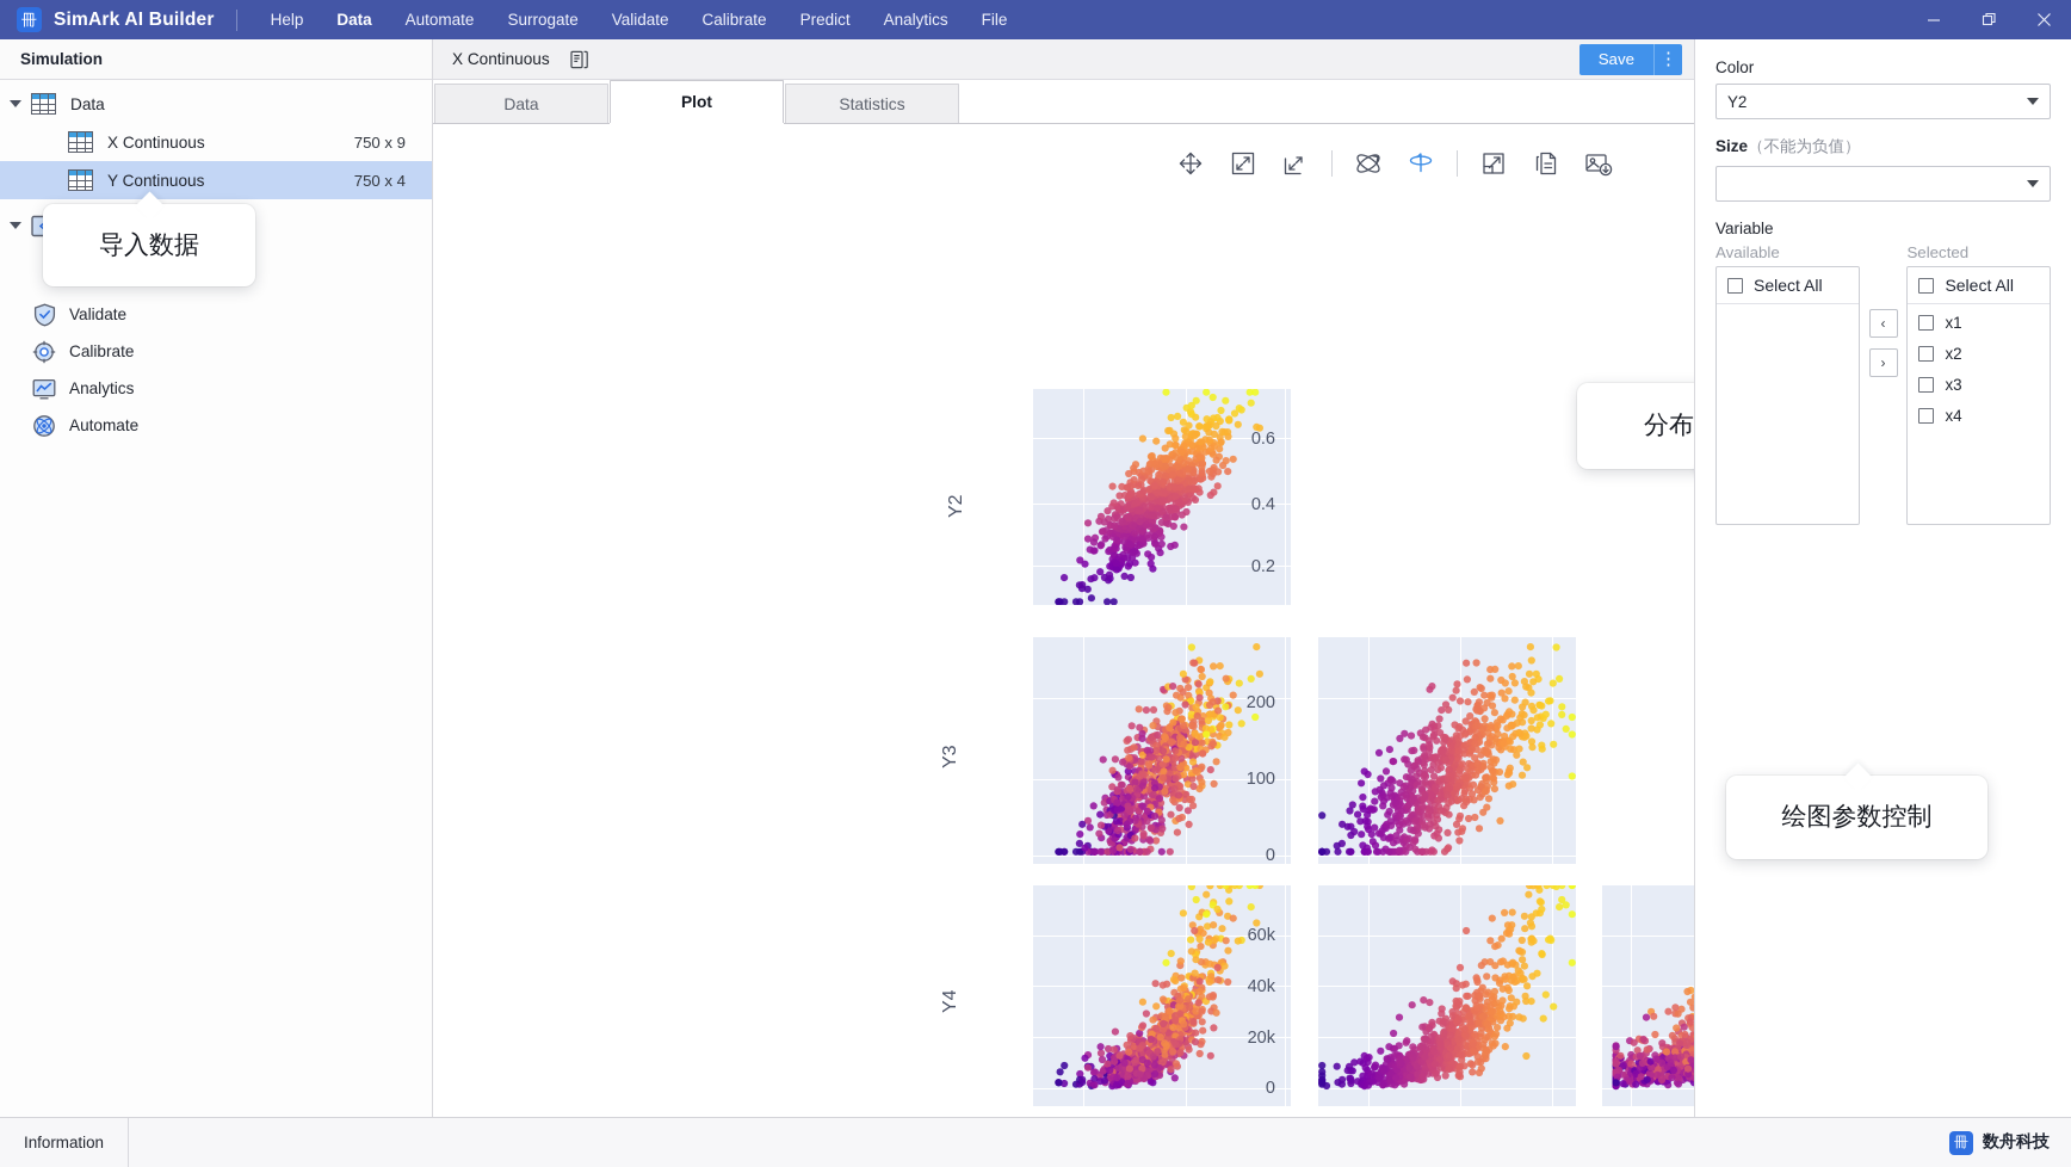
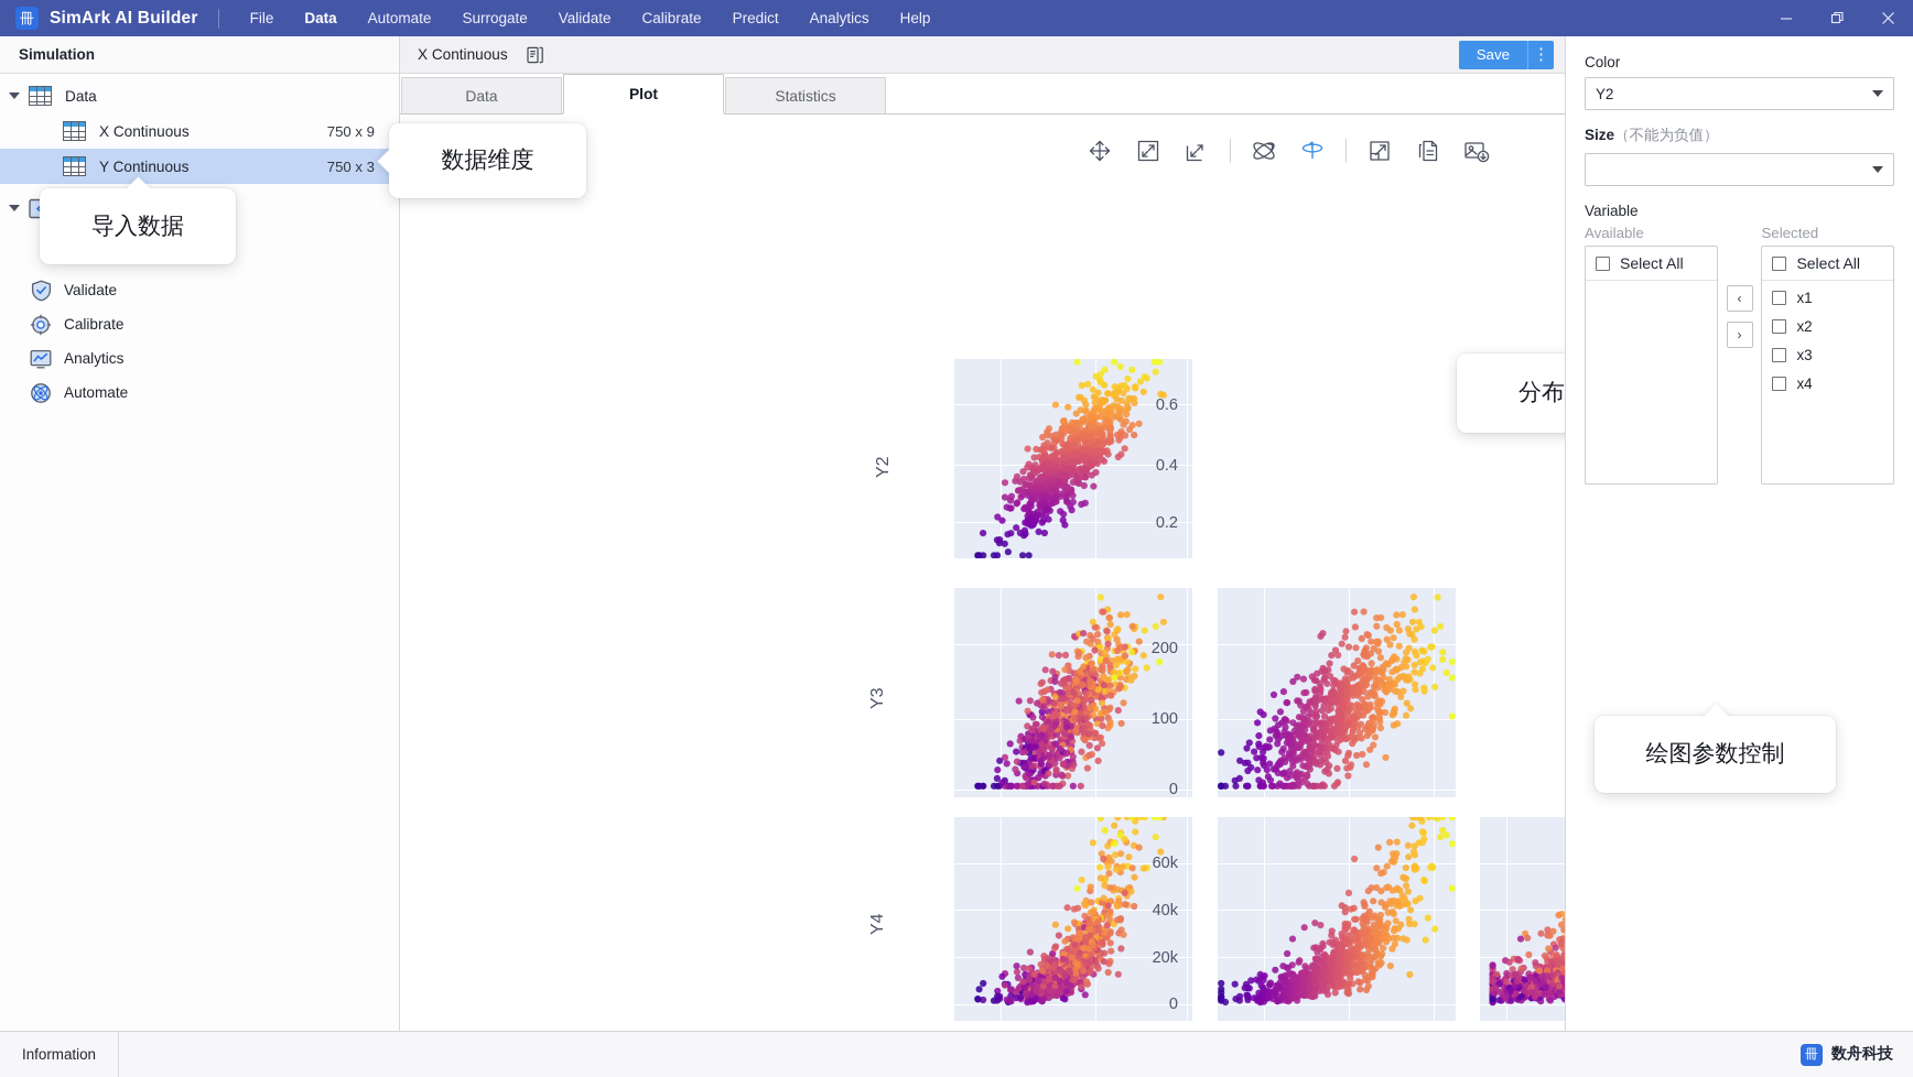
  冊
  SimArk AI Builder
- Help
+ File
  Data
  Automate
  Surrogate
  Validate
  Calibrate
  Predict
  Analytics
- File
+ Help
  Simulation
  Data
  X Continuous
  750 x 9
  Y Continuous
- 750 x 4
+ 750 x 3
  Validate
  Calibrate
  Analytics
  Automate
  X Continuous
  Save
  ⋮
  Data
  Plot
  Statistics
  0.6
  0.4
  0.2
  200
  100
  0
  60k
  40k
  20k
  0
  Color
  Y2
  Size（不能为负值）
  Variable
  Available
  Select All
  ‹
  ›
  Selected
  Select All
  x1
  x2
  x3
  x4
  Information
  冊
  数舟科技
+ 数据维度
  导入数据
  绘图参数控制
